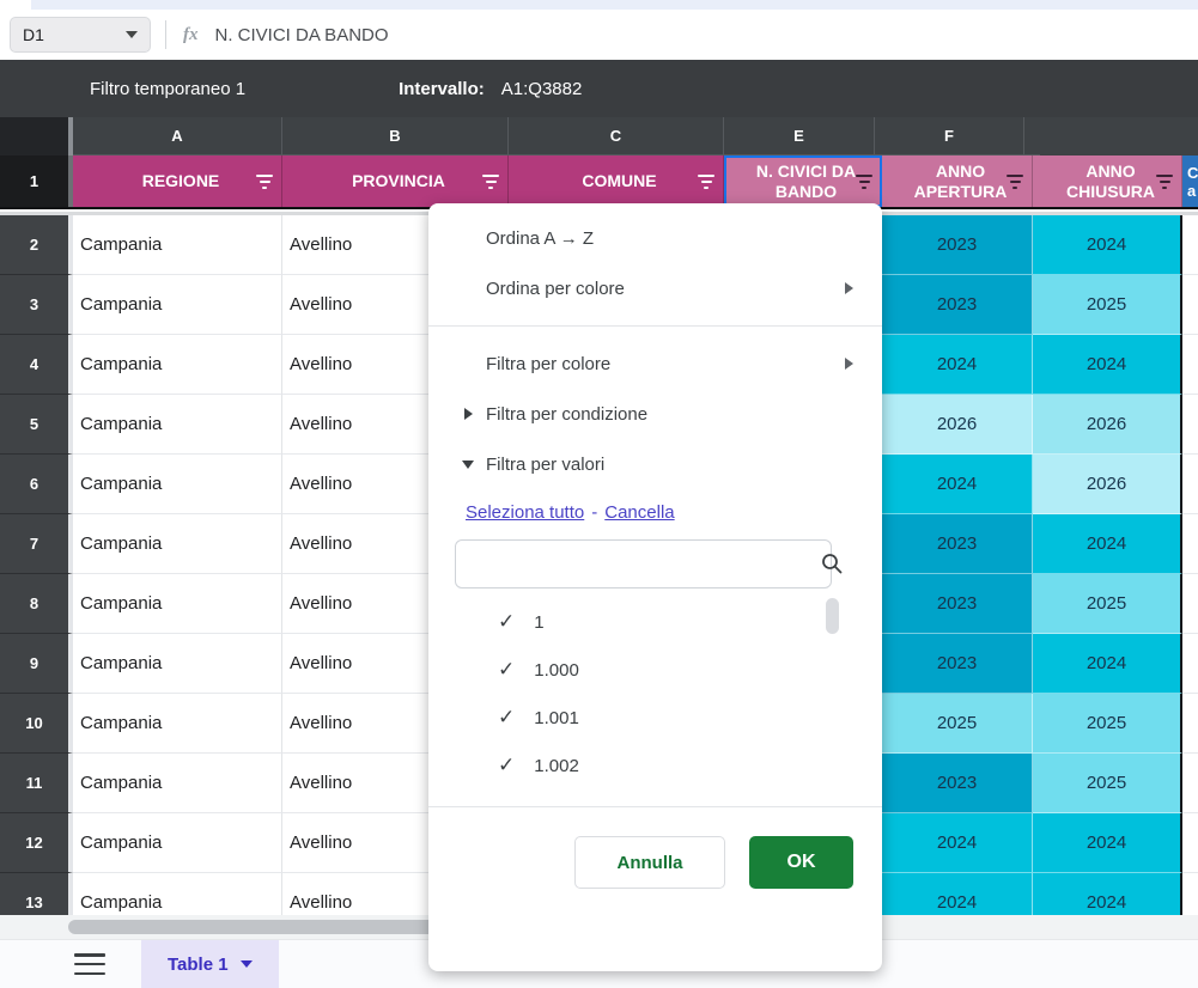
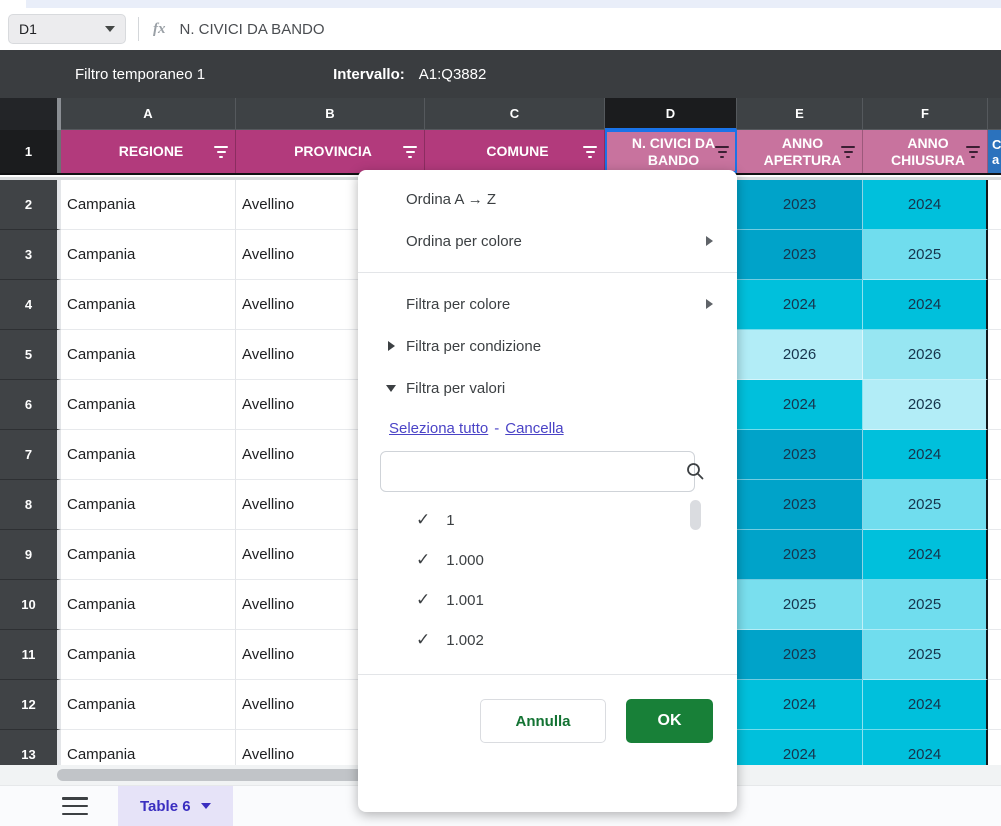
  D1
  fx
  N. CIVICI DA BANDO
  Filtro temporaneo 1
  Intervallo:
  A1:Q3882
  A
  B
  C
+ D
  E
  F
  1
  REGIONE
  PROVINCIA
  COMUNE
  N. CIVICI DA BANDO
  ANNO APERTURA
  ANNO CHIUSURA
  C a
  2
  Campania
  Avellino
  2023
  2024
  3
  Campania
  Avellino
  2023
  2025
  4
  Campania
  Avellino
  2024
  2024
  5
  Campania
  Avellino
  2026
  2026
  6
  Campania
  Avellino
  2024
  2026
  7
  Campania
  Avellino
  2023
  2024
  8
  Campania
  Avellino
  2023
  2025
  9
  Campania
  Avellino
  2023
  2024
  10
  Campania
  Avellino
  2025
  2025
  11
  Campania
  Avellino
  2023
  2025
  12
  Campania
  Avellino
  2024
  2024
  13
  Campania
  Avellino
  2024
  2024
- Table 1
+ Table 6
  Ordina A → Z
  Ordina per colore
  Filtra per colore
  Filtra per condizione
  Filtra per valori
  Seleziona tutto
  -
  Cancella
  ✓
  1
  ✓
  1.000
  ✓
  1.001
  ✓
  1.002
  Annulla
  OK
